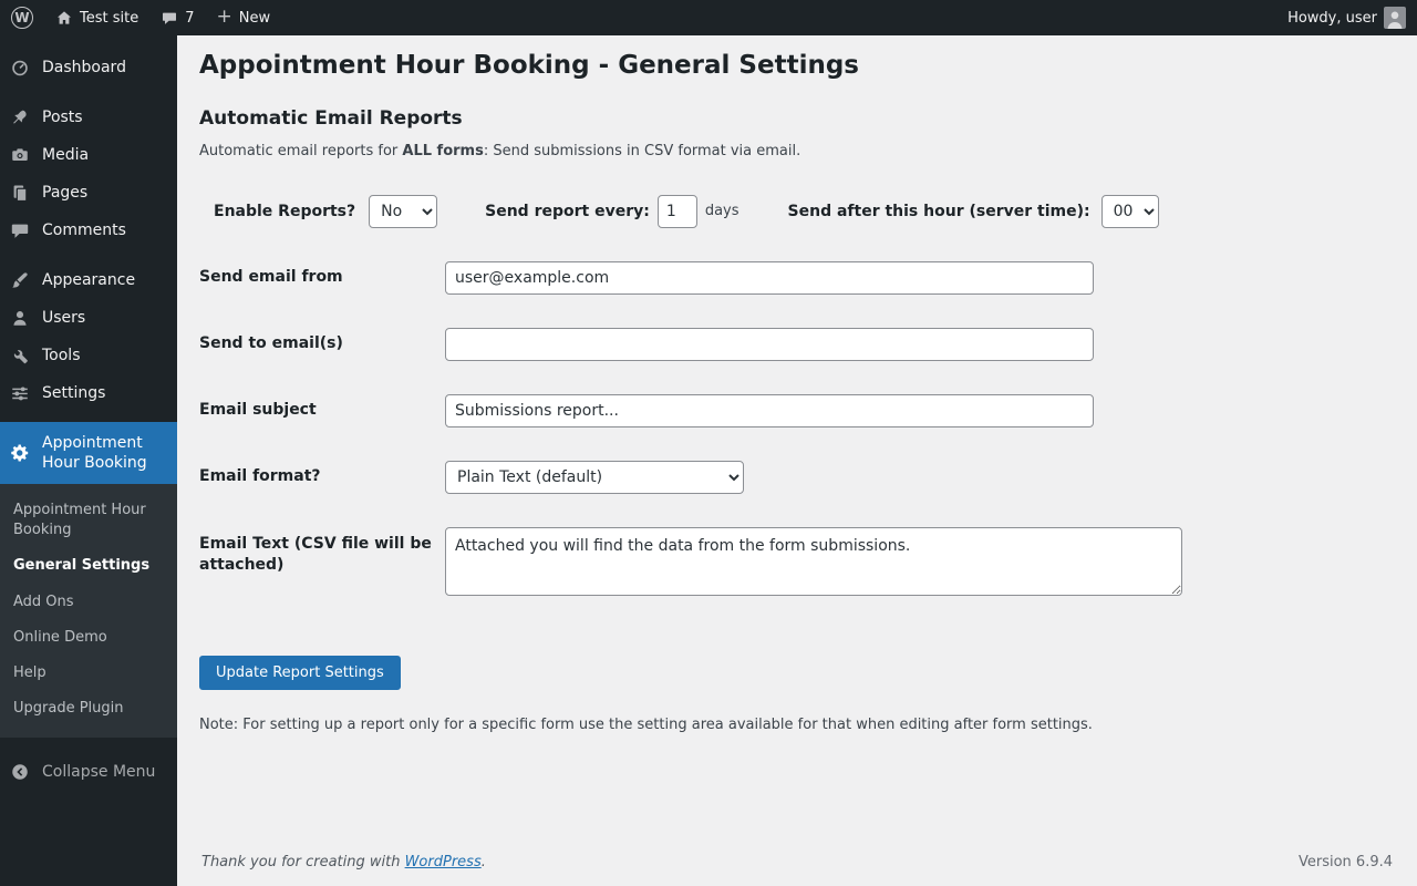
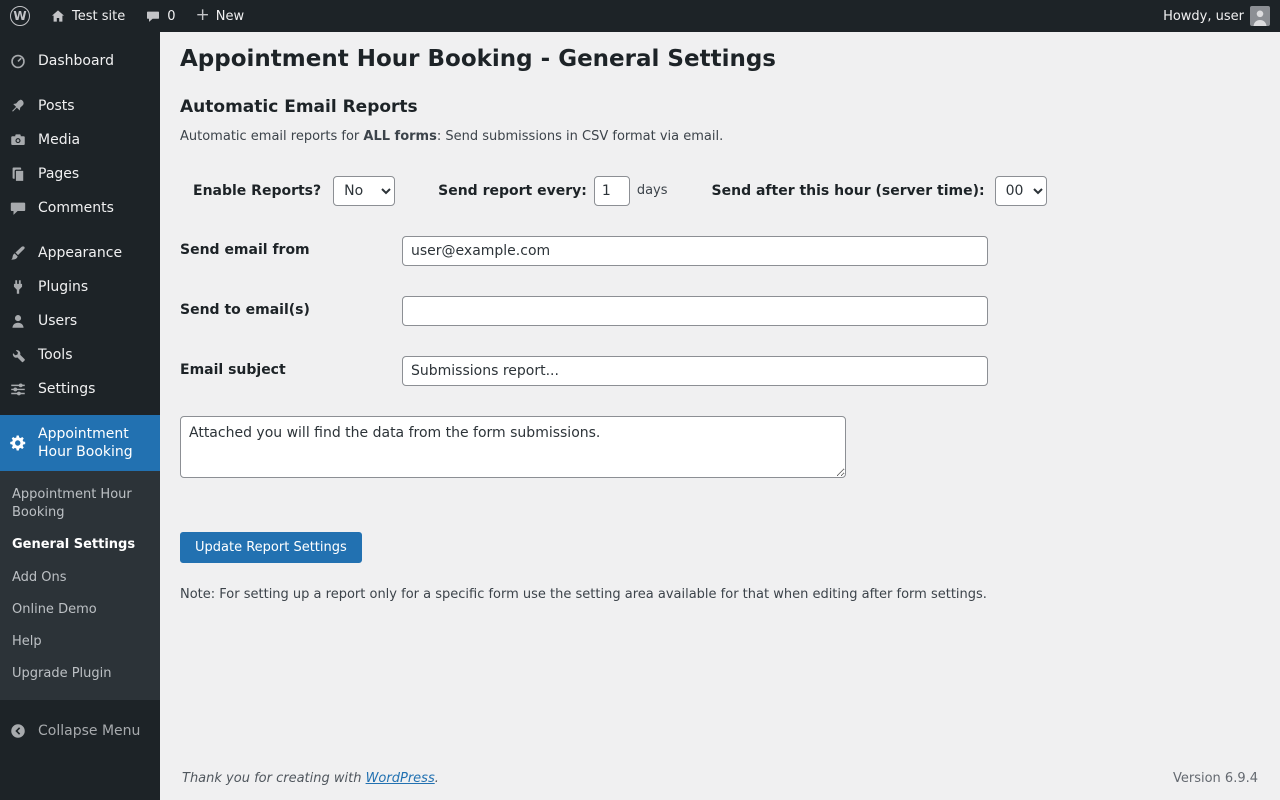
  W
  Test site
- 7
+ 0
  +
  New
  Howdy, user
  Dashboard
  Posts
  Media
  Pages
  Comments
  Appearance
+ Plugins
  Users
  Tools
  Settings
  Appointment Hour Booking
  Appointment Hour Booking
  General Settings
  Add Ons
  Online Demo
  Help
  Upgrade Plugin
  Collapse Menu
  Appointment Hour Booking - General Settings
  Automatic Email Reports
  Automatic email reports for ALL forms: Send submissions in CSV format via email.
  Enable Reports?
  No
  Send report every:
  1
  days
  Send after this hour (server time):
  00
  Send email from
  user@example.com
  Send to email(s)
  Email subject
  Submissions report...
- Email format?
- Plain Text (default)
- Email Text (CSV file will be attached)
  Attached you will find the data from the form submissions.
  Update Report Settings
  Note: For setting up a report only for a specific form use the setting area available for that when editing after form settings.
  Thank you for creating with WordPress.
  Version 6.9.4
